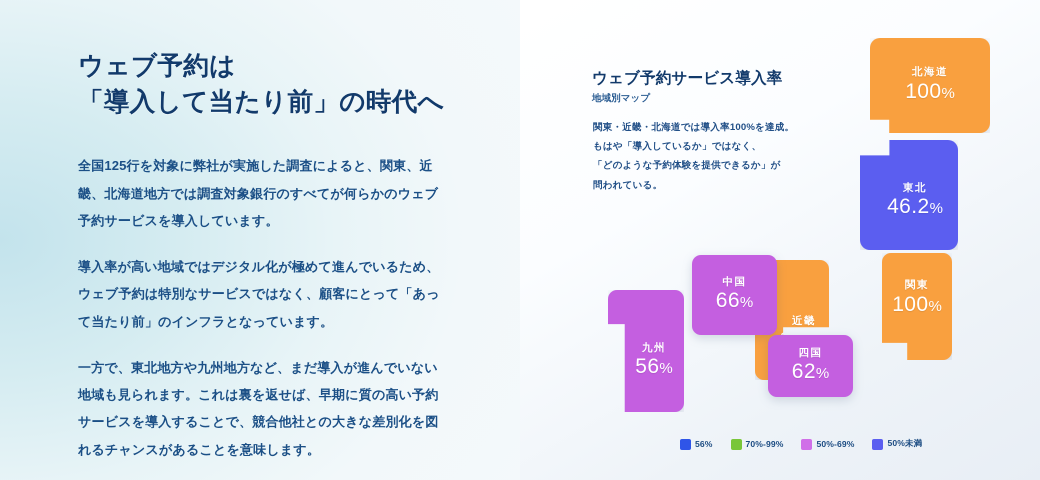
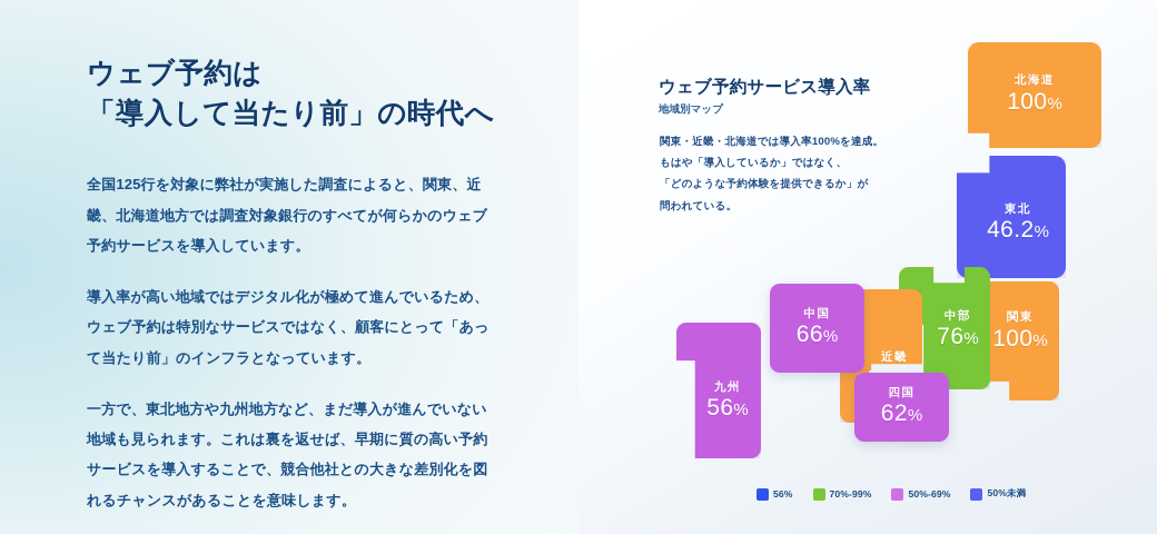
  ウェブ予約は
  「導入して当たり前」の時代へ
  全国125行を対象に弊社が実施した調査によると、関東、近畿、北海道地方では調査対象銀行のすべてが何らかのウェブ予約サービスを導入しています。
  導入率が高い地域ではデジタル化が極めて進んでいるため、ウェブ予約は特別なサービスではなく、顧客にとって「あって当たり前」のインフラとなっています。
  一方で、東北地方や九州地方など、まだ導入が進んでいない地域も見られます。これは裏を返せば、早期に質の高い予約サービスを導入することで、競合他社との大きな差別化を図れるチャンスがあることを意味します。
  ウェブ予約サービス導入率
  地域別マップ
  関東・近畿・北海道では導入率100%を達成。
  もはや「導入しているか」ではなく、
  「どのような予約体験を提供できるか」が
  問われている。
  北海道
  100%
  東北
  46.2%
  関東
  100%
+ 中部
+ 76%
  近畿
  中国
  66%
  四国
  62%
  九州
  56%
  56%
  70%-99%
  50%-69%
  50%未満
